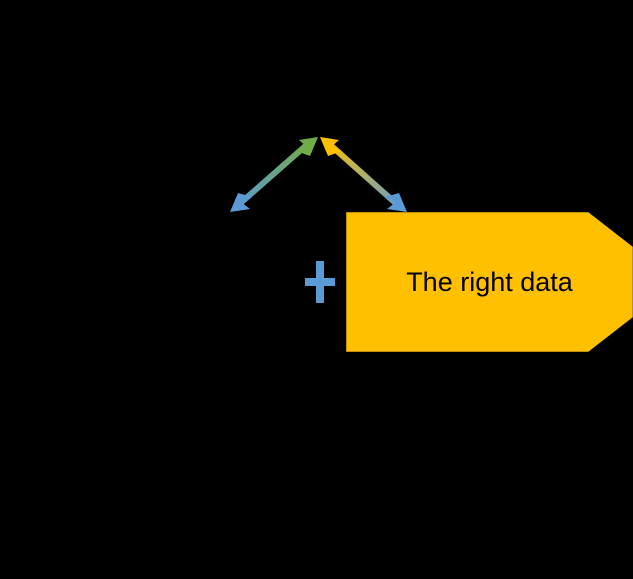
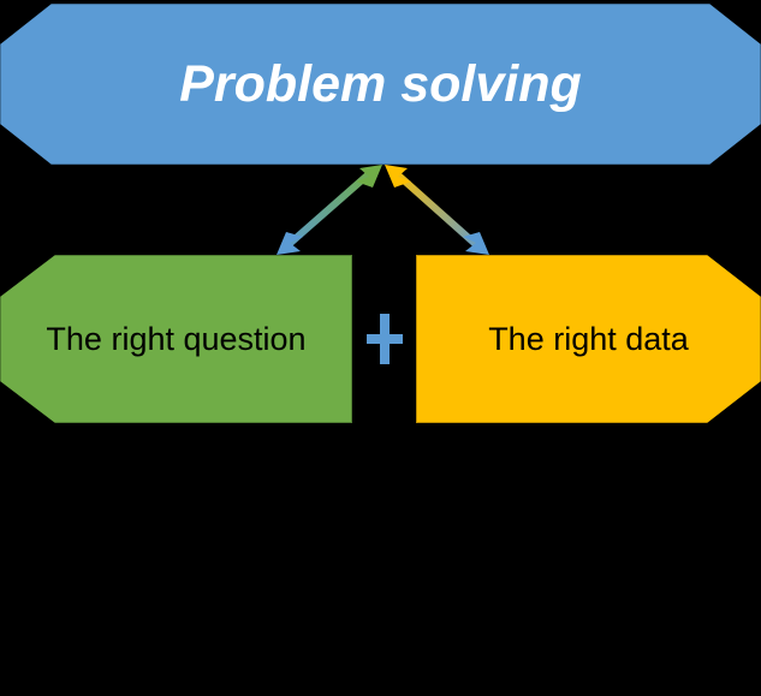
+ Problem solving
+ The right question
  The right data
